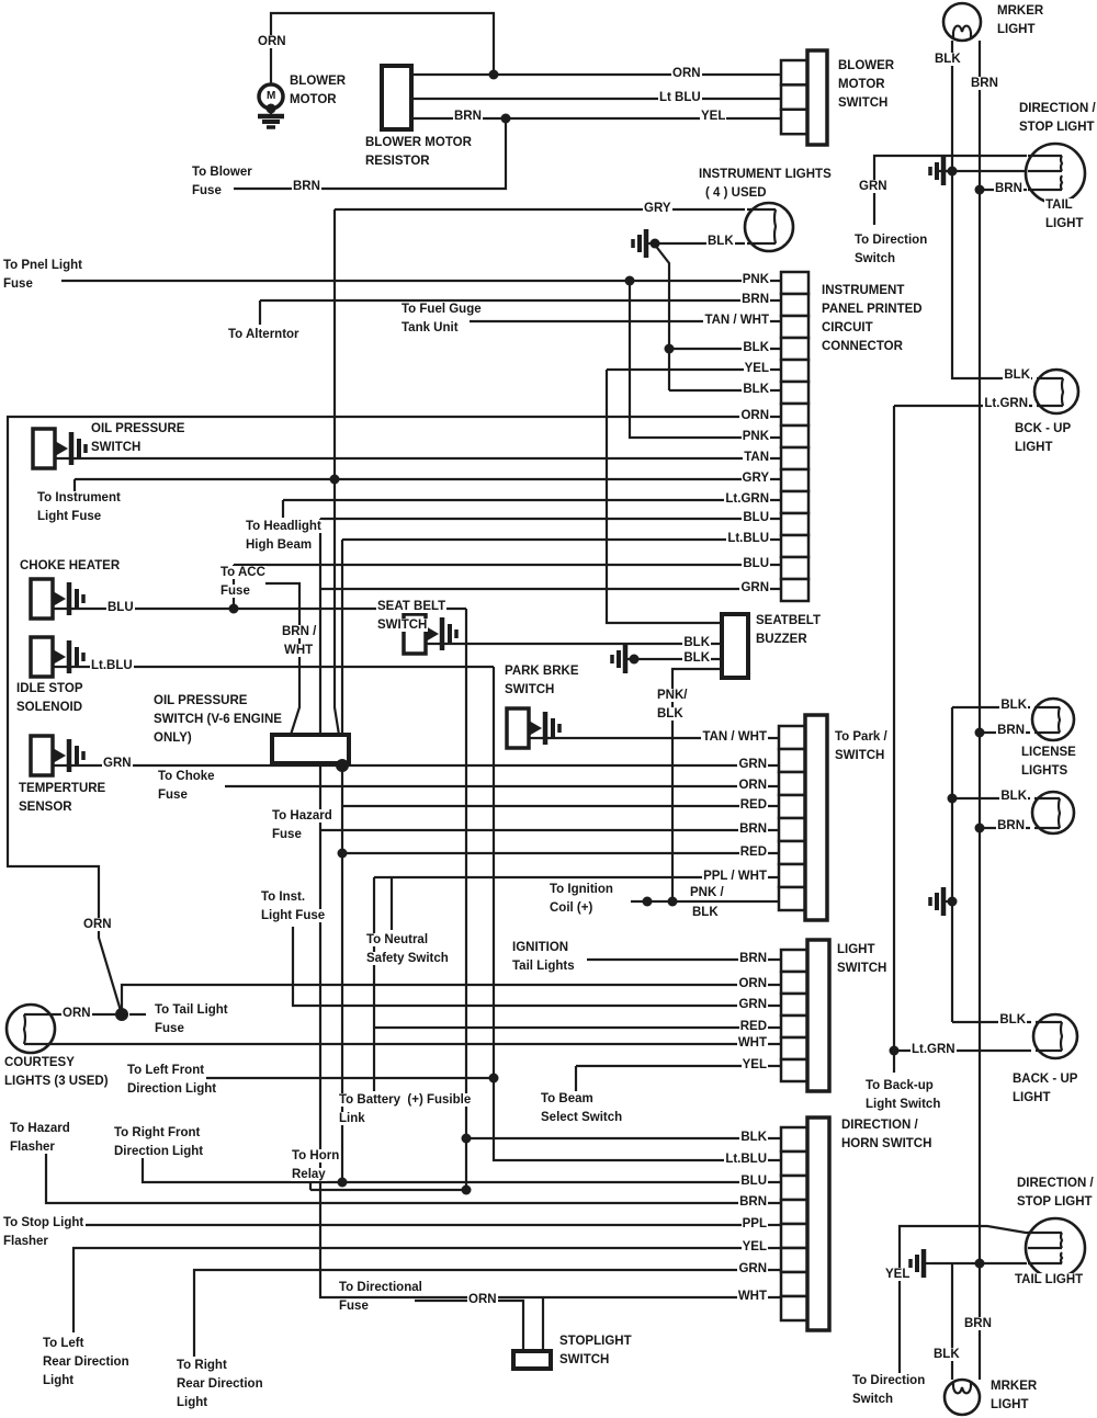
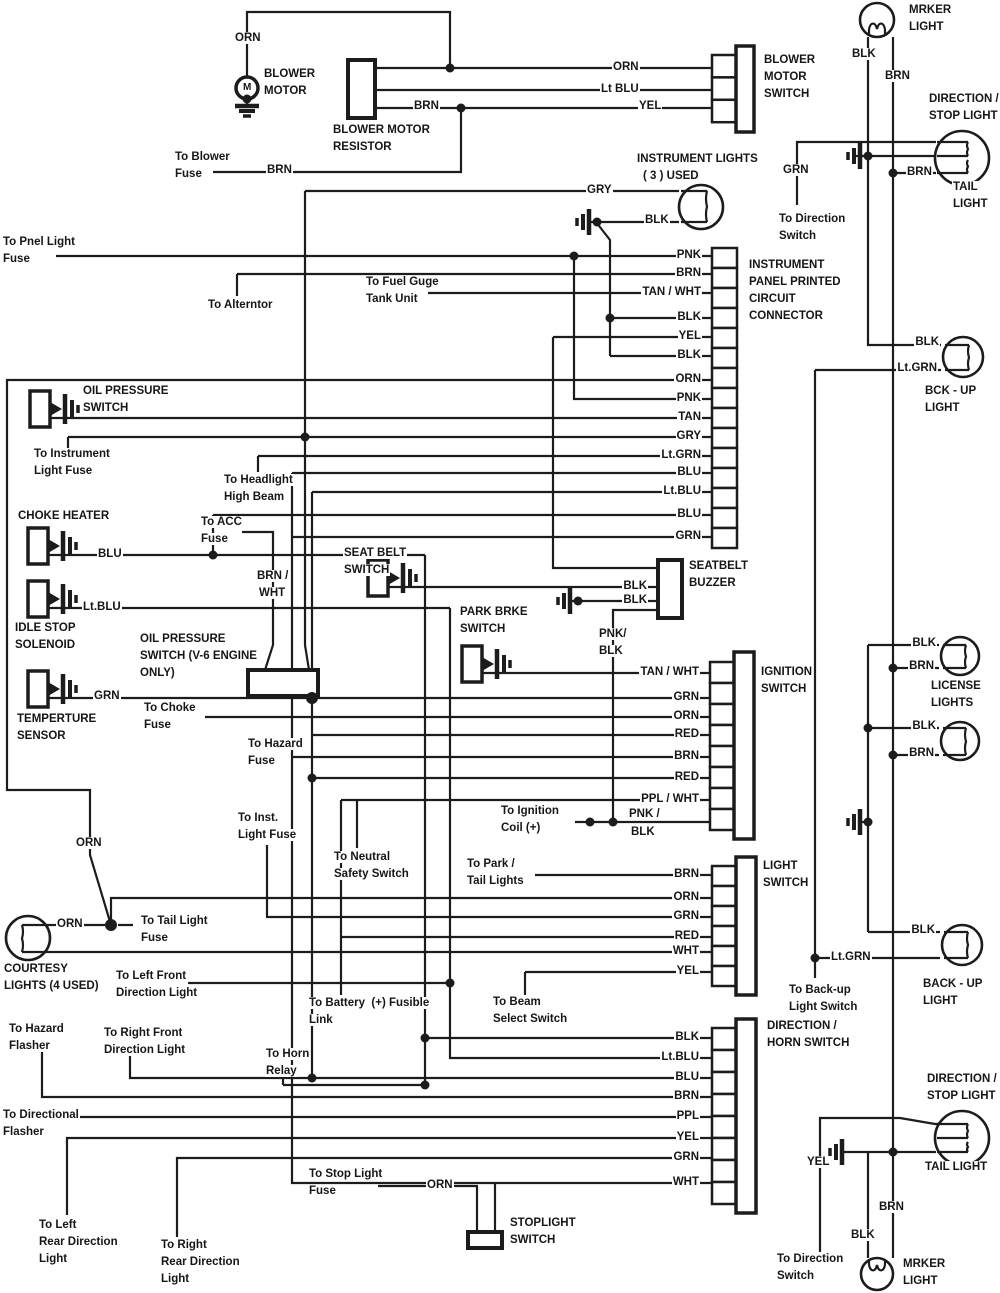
  ORN
  BLOWER
  MOTOR
  M
  BLOWER MOTOR
  RESISTOR
  BRN
  To Blower
  Fuse
  BRN
  ORN
  Lt BLU
  YEL
  BLOWER
  MOTOR
  SWITCH
  MRKER
  LIGHT
  BLK
  BRN
  DIRECTION /
  STOP LIGHT
  GRN
  BRN
  TAIL
  LIGHT
  To Direction
  Switch
  INSTRUMENT LIGHTS
- ( 4 ) USED
+ ( 3 ) USED
  GRY
  BLK
  To Pnel Light
  Fuse
  To Alterntor
  To Fuel Guge
  Tank Unit
  PNK
  BRN
  TAN / WHT
  BLK
  YEL
  BLK
  ORN
  PNK
  TAN
  GRY
  Lt.GRN
  BLU
  Lt.BLU
  BLU
  GRN
  INSTRUMENT
  PANEL PRINTED
  CIRCUIT
  CONNECTOR
  OIL PRESSURE
  SWITCH
  To Instrument
  Light Fuse
  To Headlight
  High Beam
  CHOKE HEATER
  To ACC
  Fuse
  BLU
  BRN /
  WHT
  Lt.BLU
  IDLE STOP
  SOLENOID
  OIL PRESSURE
  SWITCH (V-6 ENGINE
  ONLY)
  GRN
  TEMPERTURE
  SENSOR
  To Choke
  Fuse
  To Hazard
  Fuse
  SEAT BELT
  SWITCH
  PARK BRKE
  SWITCH
  SEATBELT
  BUZZER
  BLK
  BLK
  PNK/
  BLK
  TAN / WHT
  GRN
  ORN
  RED
  BRN
  RED
  PPL / WHT
  PNK /
  BLK
- To Park /
+ IGNITION
  SWITCH
  To Ignition
  Coil (+)
  To Inst.
  Light Fuse
  To Neutral
  Safety Switch
- IGNITION
+ To Park /
  Tail Lights
  BRN
  ORN
  GRN
  RED
  WHT
  YEL
  LIGHT
  SWITCH
  Lt.GRN
  To Back-up
  Light Switch
  COURTESY
- LIGHTS (3 USED)
+ LIGHTS (4 USED)
  ORN
  ORN
  To Tail Light
  Fuse
  To Left Front
  Direction Light
  To Battery (+) Fusible
  Link
  To Hazard
  Flasher
  To Right Front
  Direction Light
  To Horn
  Relay
- To Stop Light
+ To Directional
  Flasher
  To Beam
  Select Switch
  BLK
  Lt.BLU
  BLU
  BRN
  PPL
  YEL
  GRN
  WHT
  DIRECTION /
  HORN SWITCH
- To Directional
+ To Stop Light
  Fuse
  ORN
  STOPLIGHT
  SWITCH
  To Left
  Rear Direction
  Light
  To Right
  Rear Direction
  Light
  DIRECTION /
  STOP LIGHT
  YEL
  TAIL LIGHT
  BRN
  BLK
  To Direction
  Switch
  MRKER
  LIGHT
  BLK
  Lt.GRN
  BCK - UP
  LIGHT
  BLK
  BRN
  LICENSE
  LIGHTS
  BLK
  BRN
  BLK
  BACK - UP
  LIGHT
